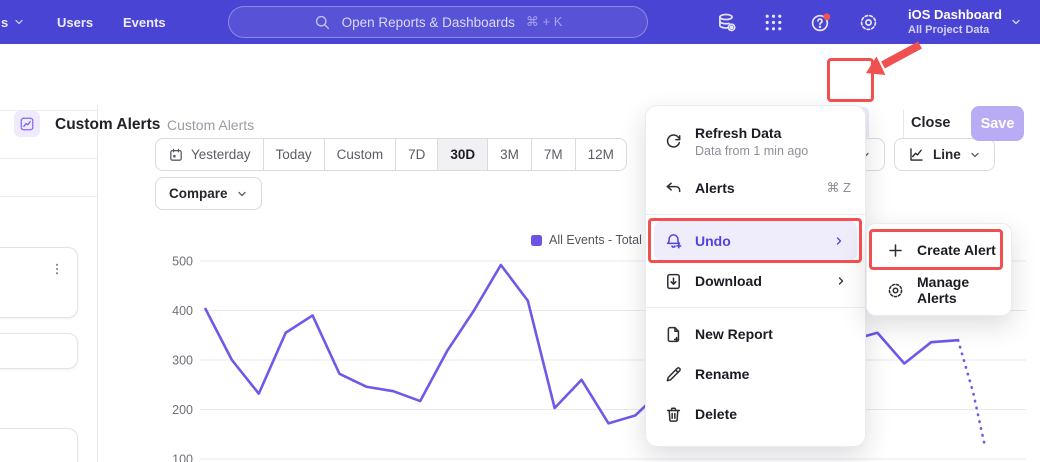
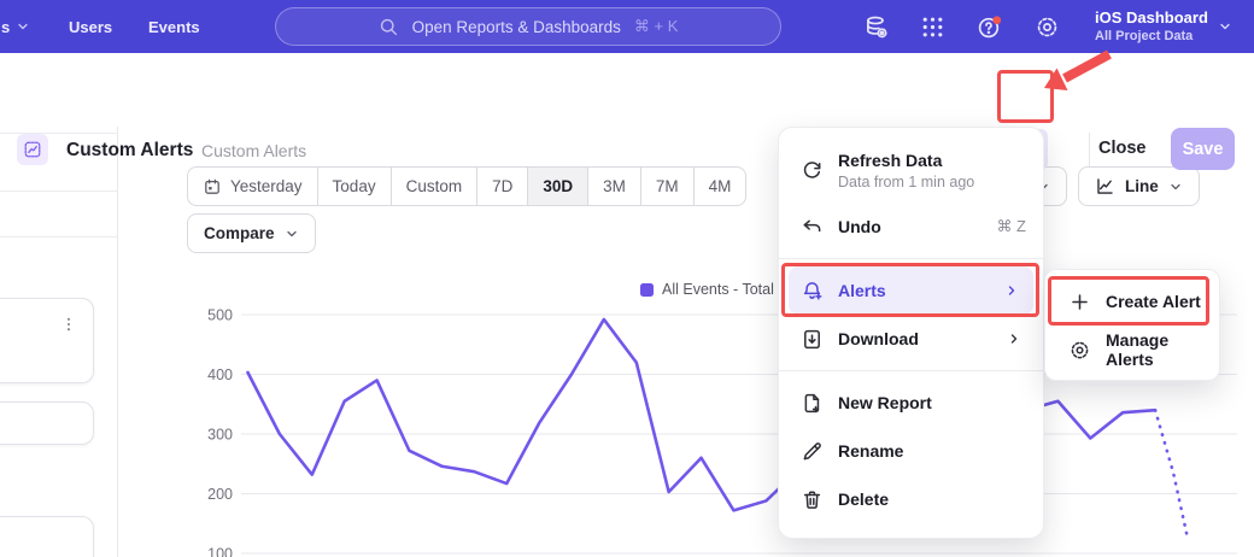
  100
  200
  300
  400
  500
  All Events - Total
  Yesterday
  Today
  Custom
  7D
  30D
  3M
  7M
- 12M
+ 4M
  Compare
  Line
  s
  Users
  Events
  Open Reports & Dashboards
  ⌘ + K
  iOS Dashboard
  All Project Data
  Custom Alerts
  Custom Alerts
  Close
  Save
  Refresh Data
  Data from 1 min ago
- Alerts
+ Undo
  ⌘ Z
- Undo
+ Alerts
  Download
  New Report
  Rename
  Delete
  Create Alert
  Manage Alerts
